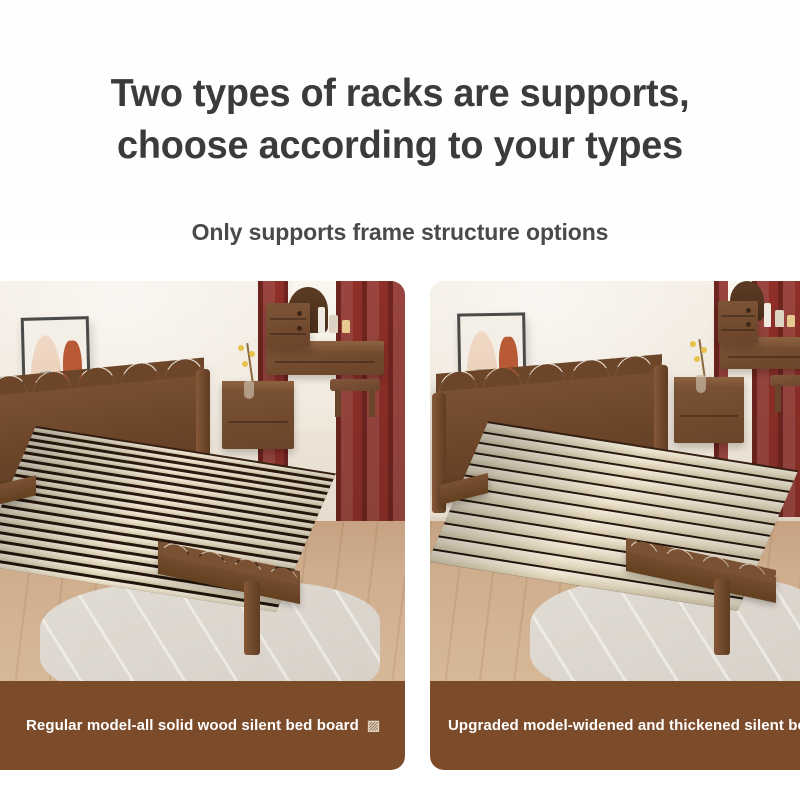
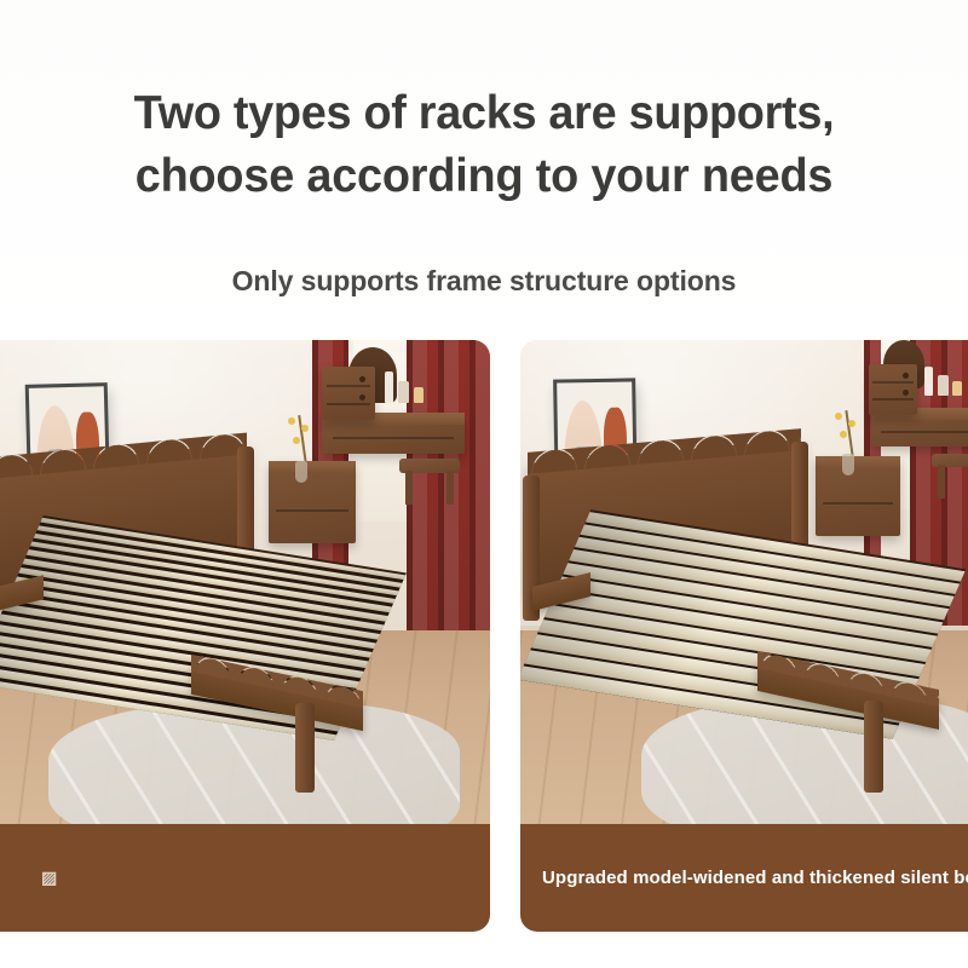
  Two types of racks are supports,
- choose according to your types
+ choose according to your needs
  Only supports frame structure options
- Regular model-all solid wood silent bed board
  ▨
  Upgraded model-widened and thickened silent b
